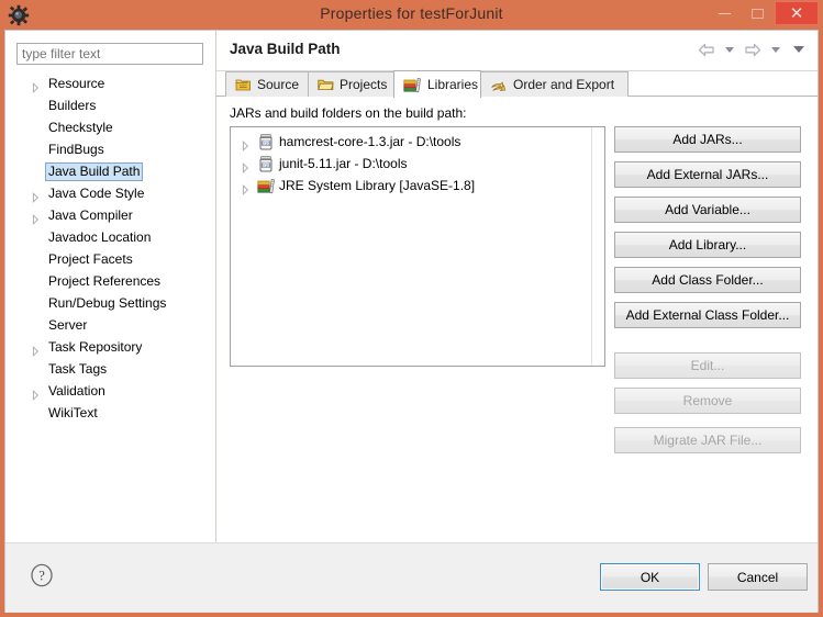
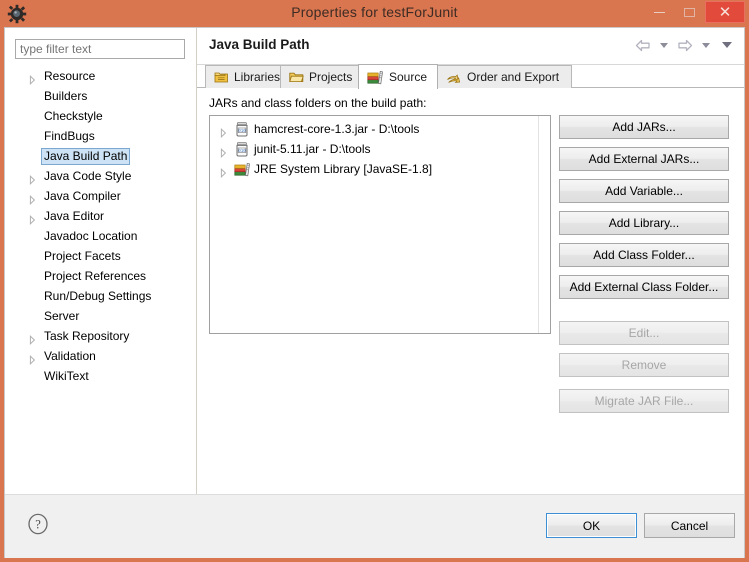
  Properties for testForJunit
  ✕
  type filter text
  Resource
  Builders
  Checkstyle
  FindBugs
  Java Build Path
  Java Code Style
  Java Compiler
+ Java Editor
  Javadoc Location
  Project Facets
  Project References
  Run/Debug Settings
  Server
  Task Repository
- Task Tags
  Validation
  WikiText
  Java Build Path
- Source
+ Libraries
  Projects
- Libraries
+ Source
  Order and Export
- JARs and build folders on the build path:
+ JARs and class folders on the build path:
  hamcrest-core-1.3.jar - D:\tools
  junit-5.11.jar - D:\tools
  JRE System Library [JavaSE-1.8]
  Add JARs...
  Add External JARs...
  Add Variable...
  Add Library...
  Add Class Folder...
  Add External Class Folder...
  Edit...
  Remove
  Migrate JAR File...
  ?
  OK
  Cancel
